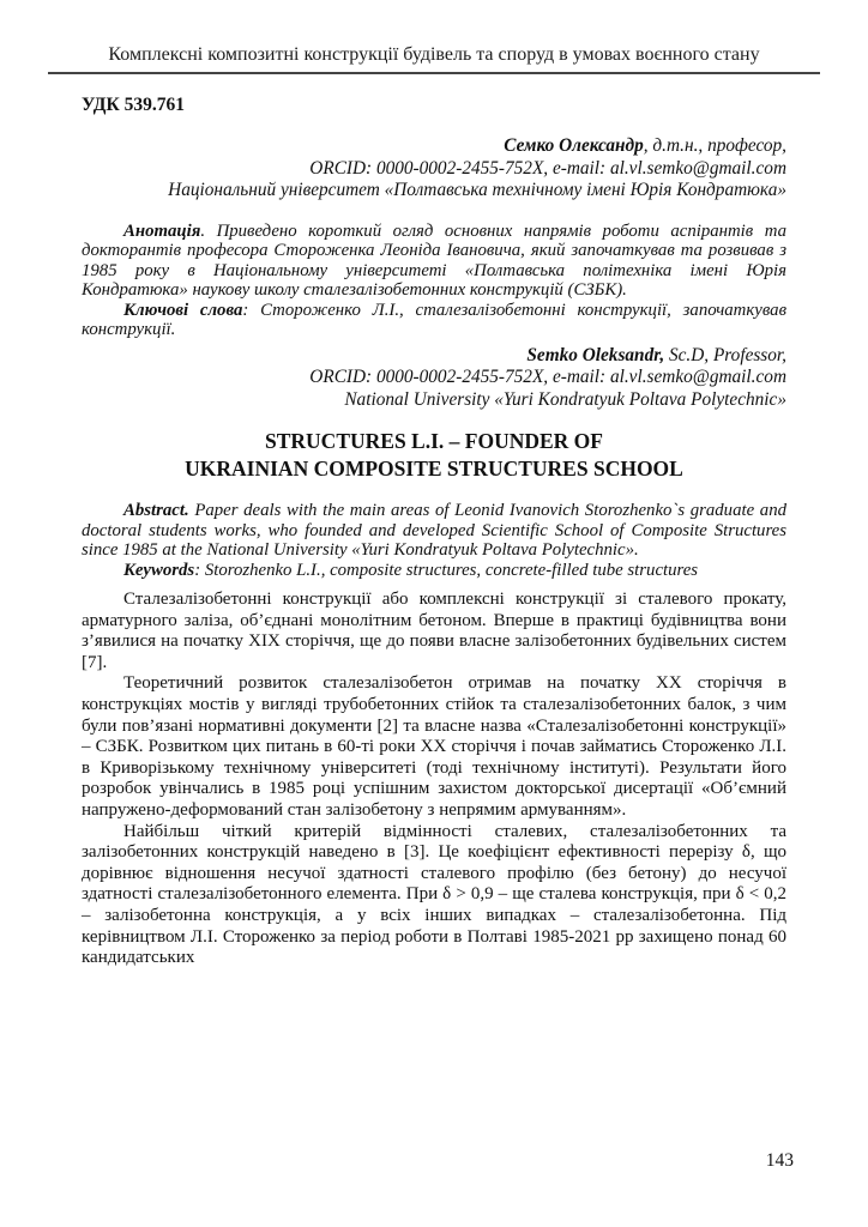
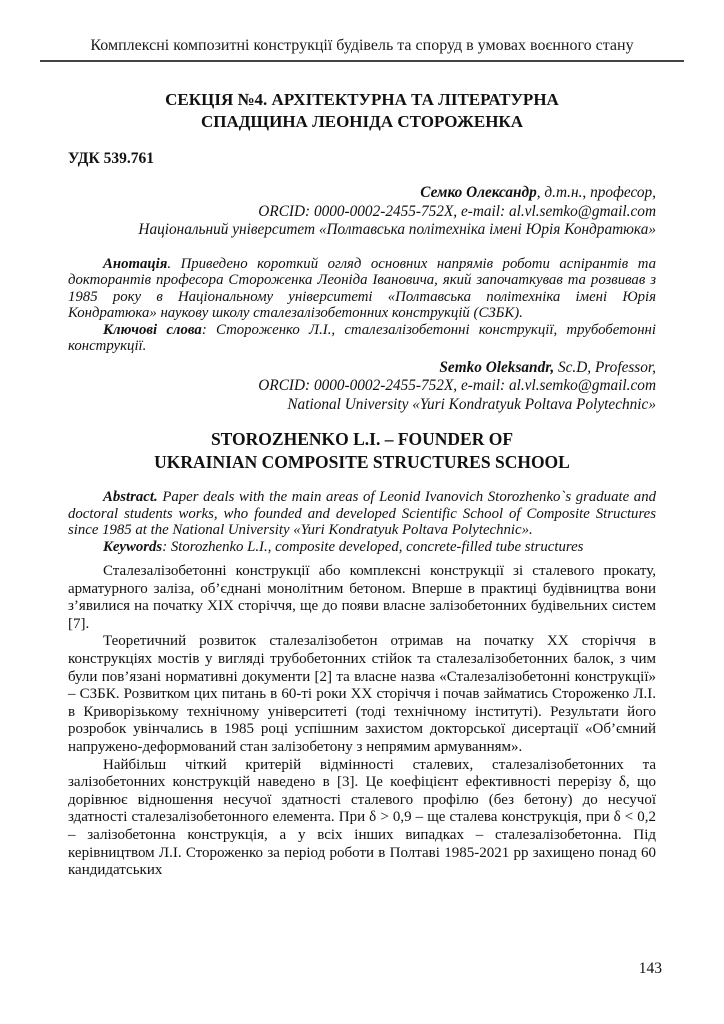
  Комплексні композитні конструкції будівель та споруд в умовах воєнного стану
+ СЕКЦІЯ №4. АРХІТЕКТУРНА ТА ЛІТЕРАТУРНА
+ СПАДЩИНА ЛЕОНІДА СТОРОЖЕНКА
  УДК 539.761
  Семко Олександр, д.т.н., професор,
  ORCID: 0000-0002-2455-752X, e-mail: al.vl.semko@gmail.com
- Національний університет «Полтавська технічному імені Юрія Кондратюка»
+ Національний університет «Полтавська політехніка імені Юрія Кондратюка»
  Анотація. Приведено короткий огляд основних напрямів роботи аспірантів та докторантів професора Стороженка Леоніда Івановича, який започаткував та розвивав з 1985 року в Національному університеті «Полтавська політехніка імені Юрія Кондратюка» наукову школу сталезалізобетонних конструкцій (СЗБК).
- Ключові слова: Стороженко Л.І., сталезалізобетонні конструкції, започаткував конструкції.
+ Ключові слова: Стороженко Л.І., сталезалізобетонні конструкції, трубобетонні конструкції.
  Semko Oleksandr, Sc.D, Professor,
  ORCID: 0000-0002-2455-752X, e-mail: al.vl.semko@gmail.com
  National University «Yuri Kondratyuk Poltava Polytechnic»
- STRUCTURES L.I. – FOUNDER OF
+ STOROZHENKO L.I. – FOUNDER OF
  UKRAINIAN COMPOSITE STRUCTURES SCHOOL
  Abstract. Paper deals with the main areas of Leonid Ivanovich Storozhenko`s graduate and doctoral students works, who founded and developed Scientific School of Composite Structures since 1985 at the National University «Yuri Kondratyuk Poltava Polytechnic».
- Keywords: Storozhenko L.I., composite structures, concrete-filled tube structures
+ Keywords: Storozhenko L.I., composite developed, concrete-filled tube structures
  Сталезалізобетонні конструкції або комплексні конструкції зі сталевого прокату, арматурного заліза, об’єднані монолітним бетоном. Вперше в практиці будівництва вони з’явилися на початку XIX сторіччя, ще до появи власне залізобетонних будівельних систем [7].
  Теоретичний розвиток сталезалізобетон отримав на початку XX сторіччя в конструкціях мостів у вигляді трубобетонних стійок та сталезалізобетонних балок, з чим були пов’язані нормативні документи [2] та власне назва «Сталезалізобетонні конструкції» – СЗБК. Розвитком цих питань в 60-ті роки XX сторіччя і почав займатись Стороженко Л.І. в Криворізькому технічному університеті (тоді технічному інституті). Результати його розробок увінчались в 1985 році успішним захистом докторської дисертації «Об’ємний напружено-деформований стан залізобетону з непрямим армуванням».
  Найбільш чіткий критерій відмінності сталевих, сталезалізобетонних та залізобетонних конструкцій наведено в [3]. Це коефіцієнт ефективності перерізу δ, що дорівнює відношення несучої здатності сталевого профілю (без бетону) до несучої здатності сталезалізобетонного елемента. При δ > 0,9 – ще сталева конструкція, при δ < 0,2 – залізобетонна конструкція, а у всіх інших випадках – сталезалізобетонна. Під керівництвом Л.І. Стороженко за період роботи в Полтаві 1985-2021 рр захищено понад 60 кандидатських
  143
